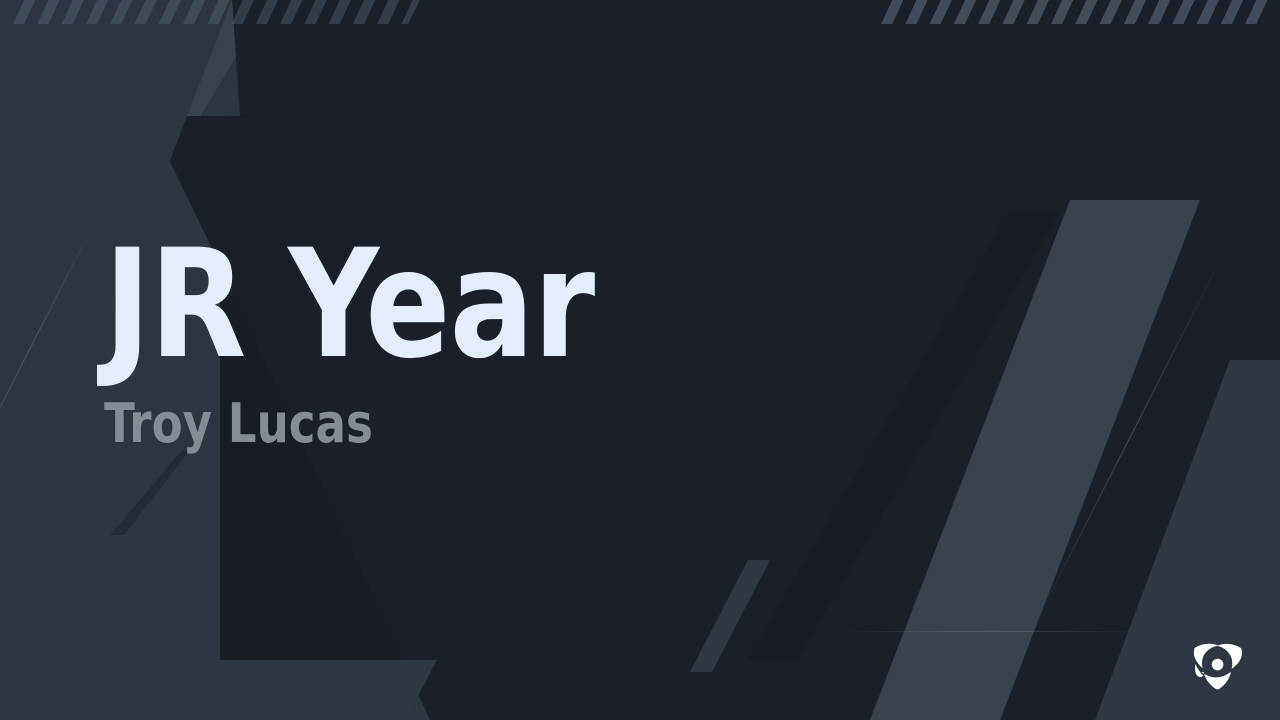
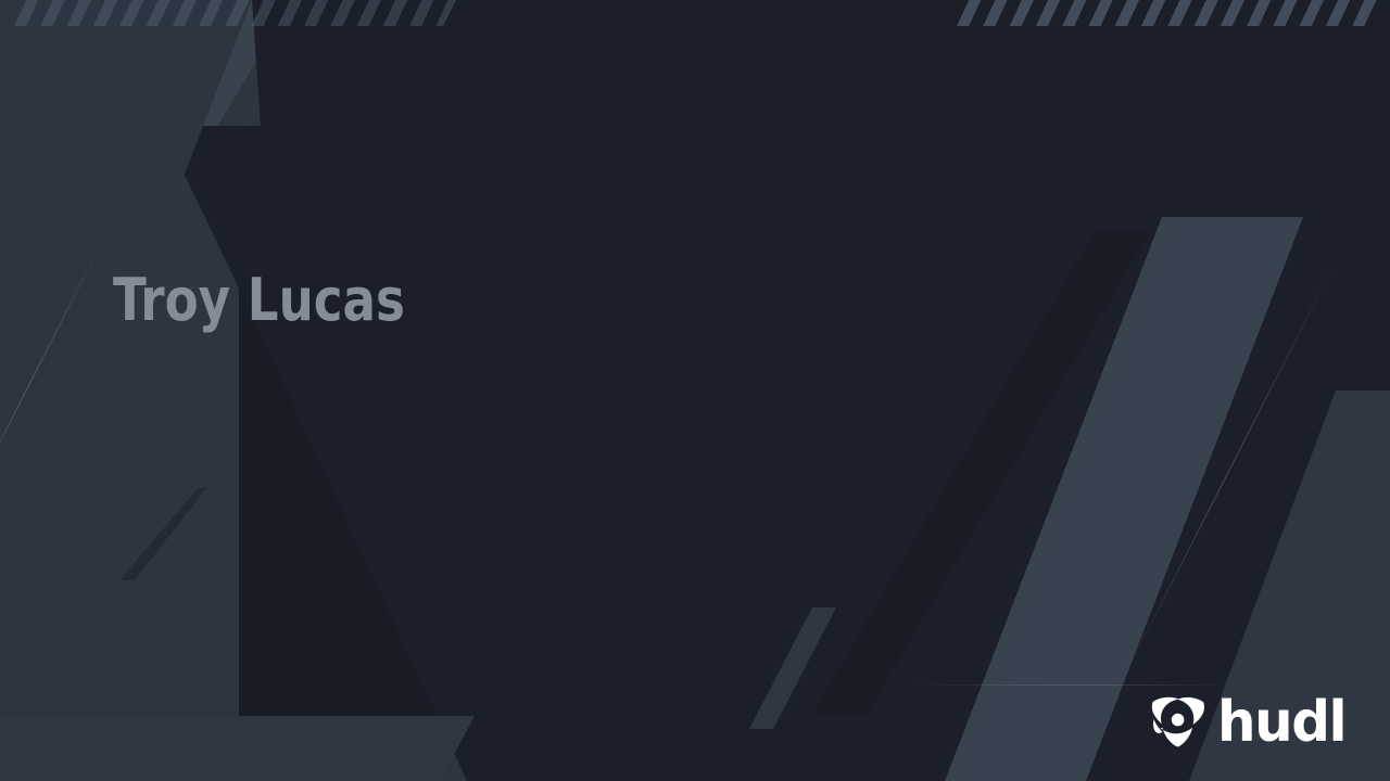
- JR Year
  Troy Lucas
+ hudl
